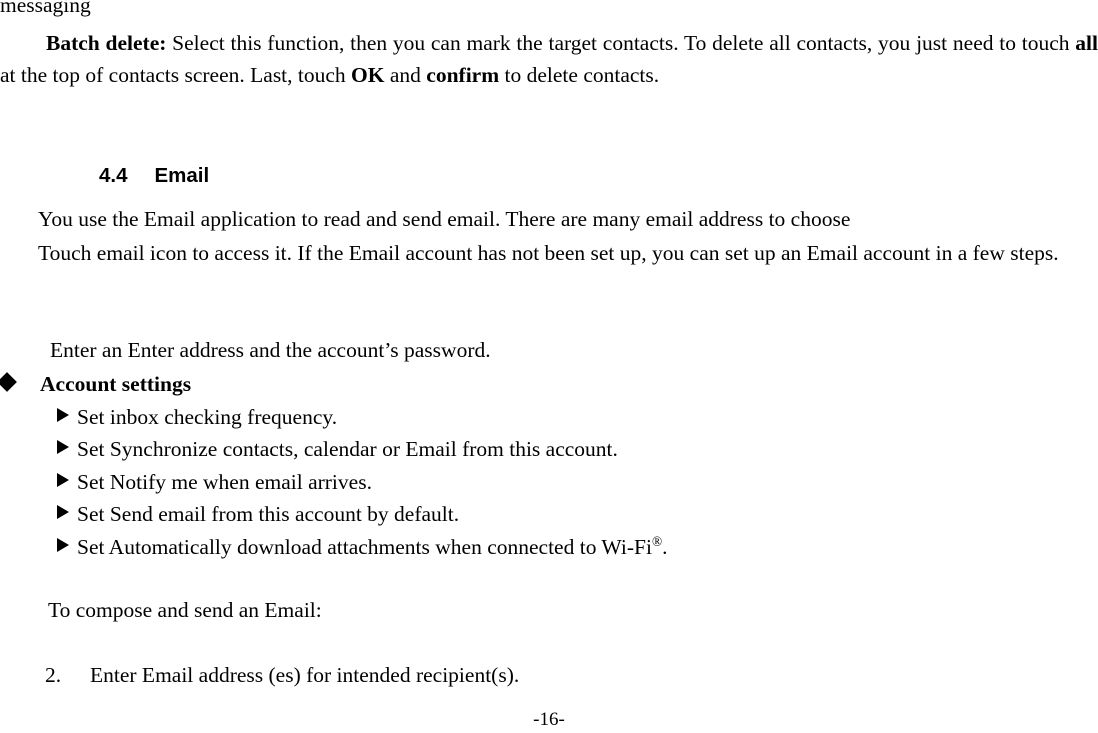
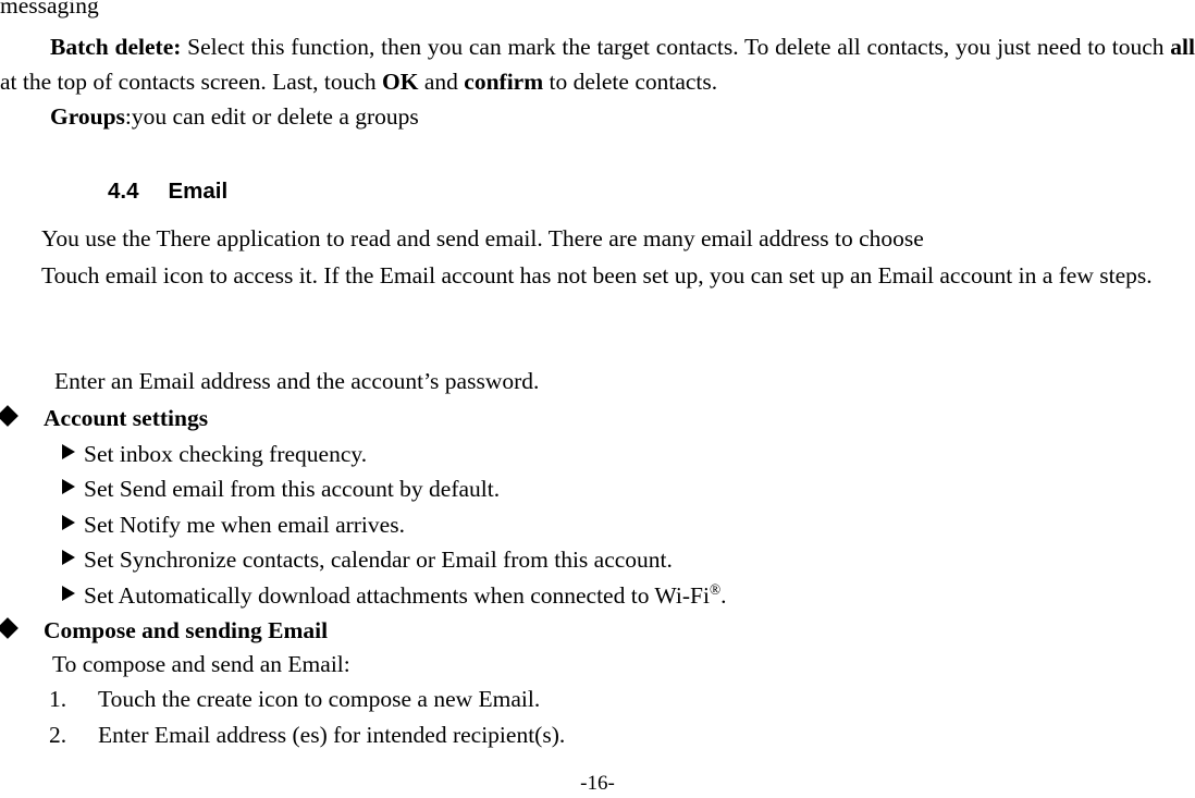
  messaging
  Batch delete: Select this function, then you can mark the target contacts. To delete all contacts, you just need to touch all at the top of contacts screen. Last, touch OK and confirm to delete contacts.
+ Groups:you can edit or delete a groups
  4.4 Email
- You use the Email application to read and send email. There are many email address to choose
+ You use the There application to read and send email. There are many email address to choose
  Touch email icon to access it. If the Email account has not been set up, you can set up an Email account in a few steps.
- Enter an Enter address and the account’s password.
+ Enter an Email address and the account’s password.
  Account settings
  Set inbox checking frequency.
- Set Synchronize contacts, calendar or Email from this account.
+ Set Send email from this account by default.
  Set Notify me when email arrives.
- Set Send email from this account by default.
+ Set Synchronize contacts, calendar or Email from this account.
  Set Automatically download attachments when connected to Wi-Fi®.
+ Compose and sending Email
  To compose and send an Email:
+ 1. Touch the create icon to compose a new Email.
  2. Enter Email address (es) for intended recipient(s).
  -16-
